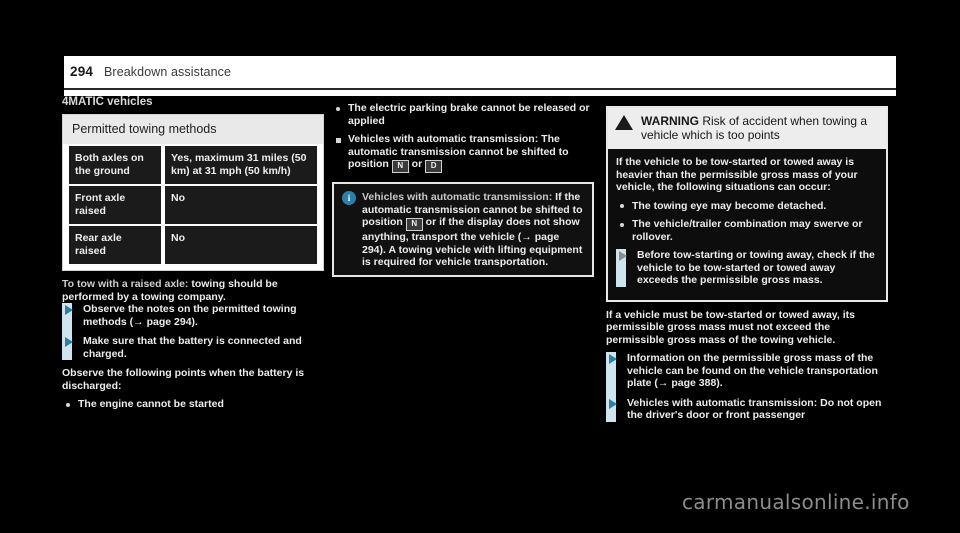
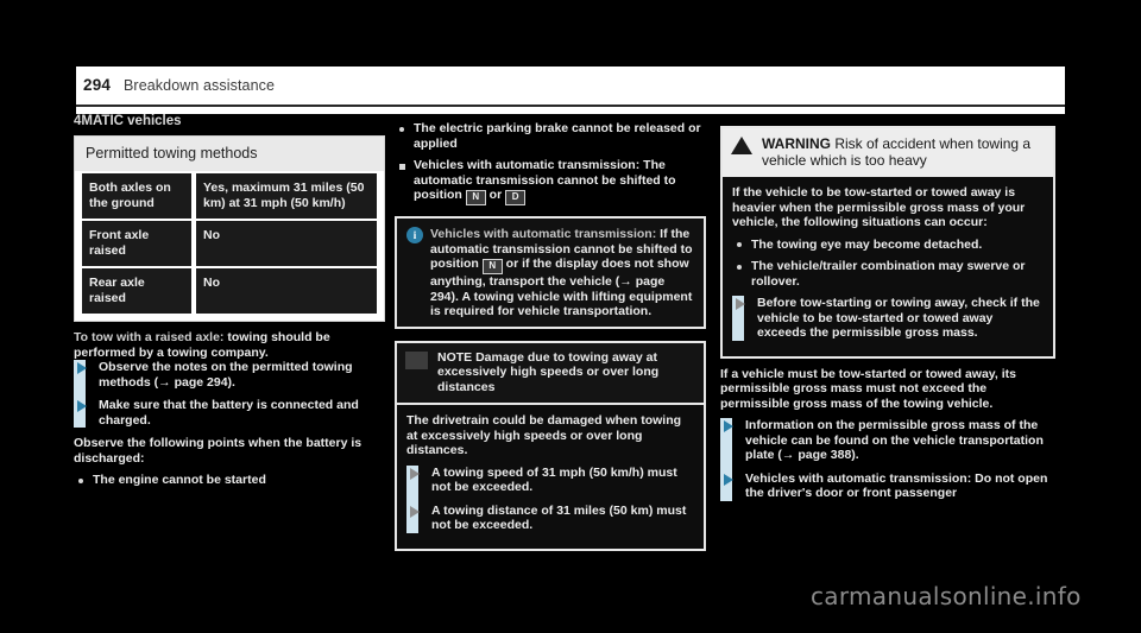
  294
  Breakdown assistance
  4MATIC vehicles
  Permitted towing methods
  Both axles on the ground
  Yes, maximum 31 miles (50 km) at 31 mph (50 km/h)
  Front axle raised
  No
  Rear axle raised
  No
  To tow with a raised axle: towing should be performed by a towing company.
  Observe the notes on the permitted towing methods (→ page 294).
  Make sure that the battery is connected and charged.
  Observe the following points when the battery is discharged:
  The engine cannot be started
  The electric parking brake cannot be released or applied
  Vehicles with automatic transmission: The automatic transmission cannot be shifted to position N or D
  i
  Vehicles with automatic transmission: If the automatic transmission cannot be shifted to position N or if the display does not show anything, transport the vehicle (→ page 294). A towing vehicle with lifting equipment is required for vehicle transportation.
+ NOTE Damage due to towing away at excessively high speeds or over long distances
+ The drivetrain could be damaged when towing at excessively high speeds or over long distances.
+ A towing speed of 31 mph (50 km/h) must not be exceeded.
+ A towing distance of 31 miles (50 km) must not be exceeded.
- WARNING Risk of accident when towing a vehicle which is too points
+ WARNING Risk of accident when towing a vehicle which is too heavy
- If the vehicle to be tow-started or towed away is heavier than the permissible gross mass of your vehicle, the following situations can occur:
+ If the vehicle to be tow-started or towed away is heavier when the permissible gross mass of your vehicle, the following situations can occur:
  The towing eye may become detached.
  The vehicle/trailer combination may swerve or rollover.
  Before tow-starting or towing away, check if the vehicle to be tow-started or towed away exceeds the permissible gross mass.
  If a vehicle must be tow-started or towed away, its permissible gross mass must not exceed the permissible gross mass of the towing vehicle.
  Information on the permissible gross mass of the vehicle can be found on the vehicle transportation plate (→ page 388).
  Vehicles with automatic transmission: Do not open the driver's door or front passenger
  carmanualsonline.info
